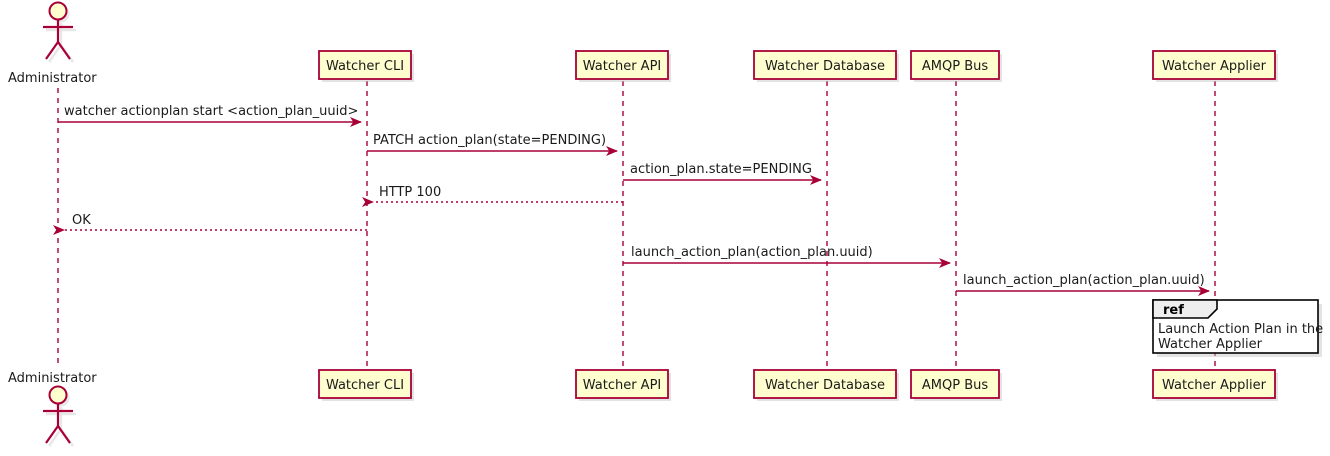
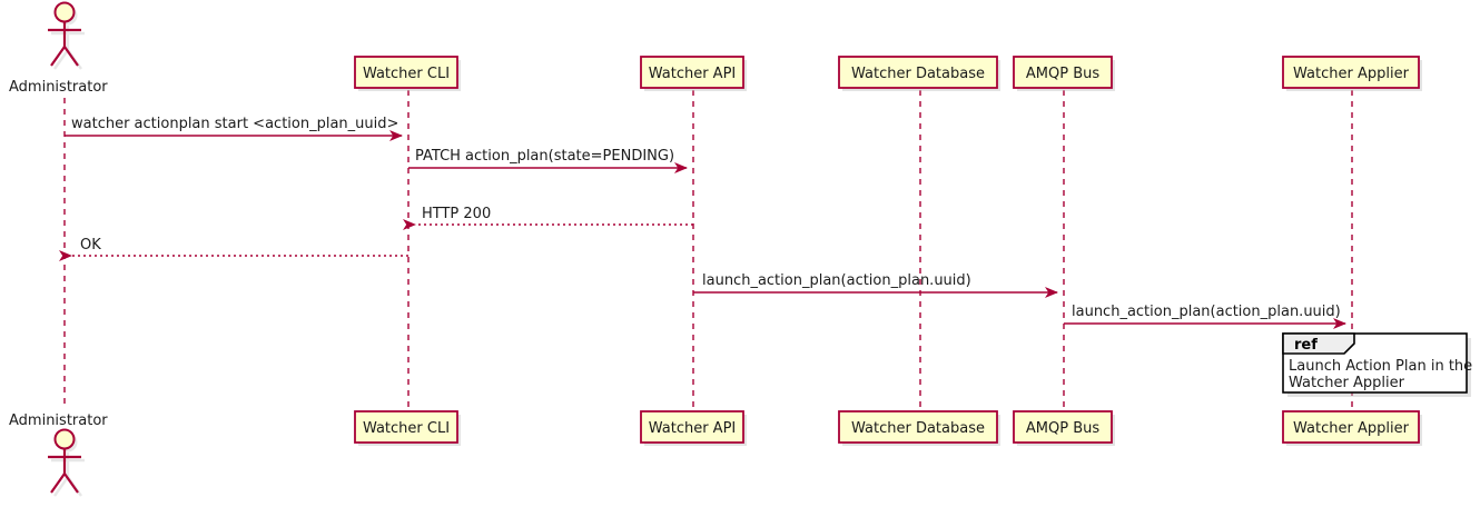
  Administrator
  Watcher CLI
  Watcher API
  Watcher Database
  AMQP Bus
  Watcher Applier
  watcher actionplan start <action_plan_uuid>
  PATCH action_plan(state=PENDING)
- action_plan.state=PENDING
- HTTP 100
+ HTTP 200
  OK
  launch_action_plan(action_plan.uuid)
  launch_action_plan(action_plan.uuid)
  ref
  Launch Action Plan in the
  Watcher Applier
  Watcher CLI
  Watcher API
  Watcher Database
  AMQP Bus
  Watcher Applier
  Administrator
